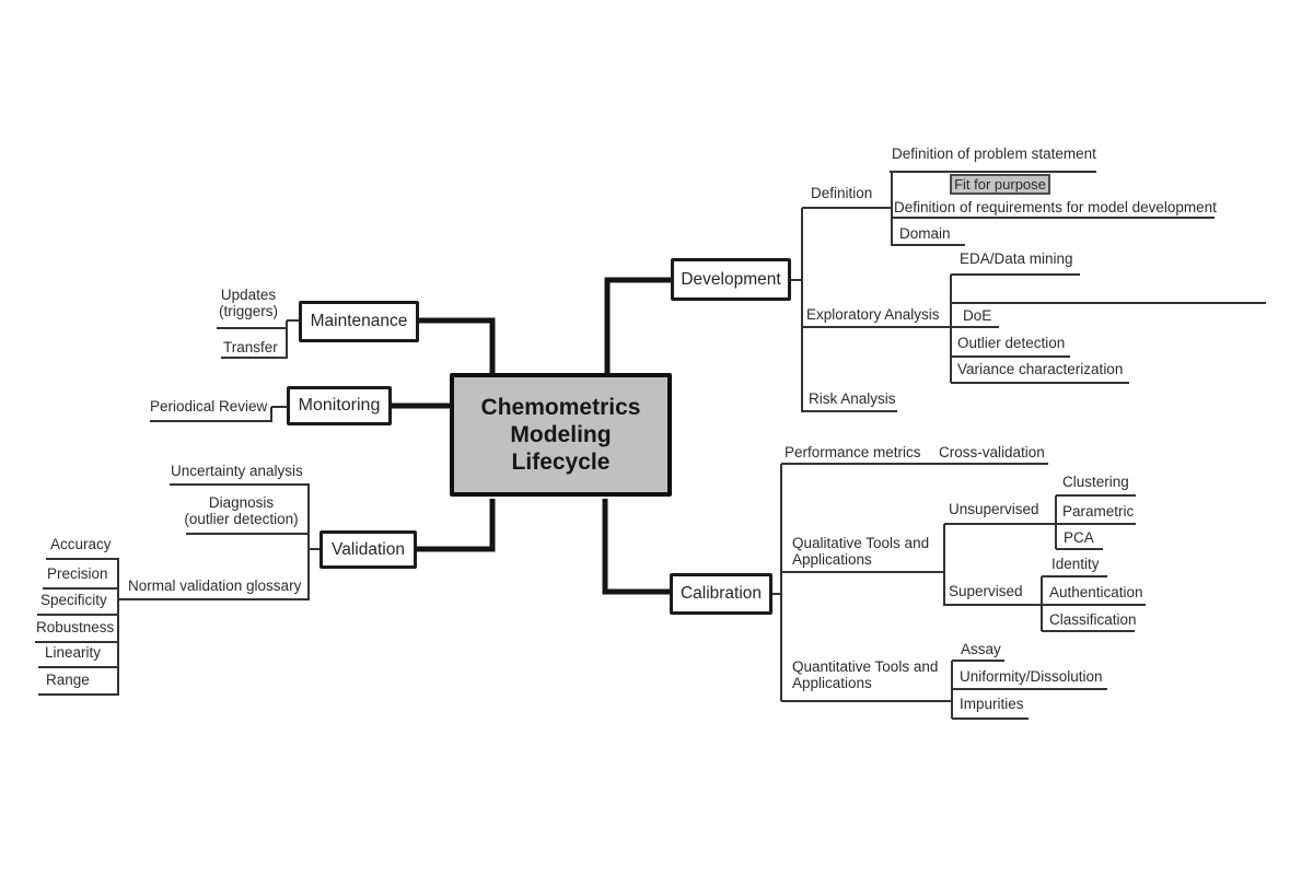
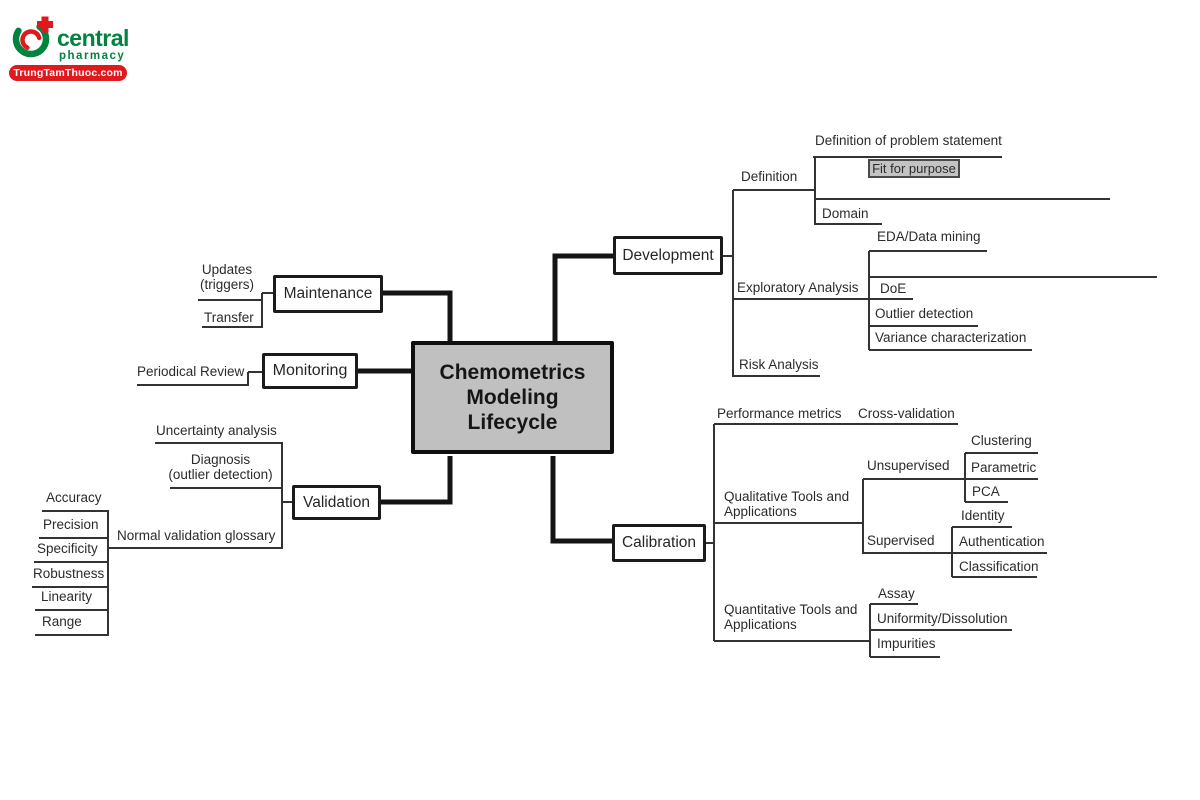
+ central
+ pharmacy
+ TrungTamThuoc.com
  Chemometrics
  Modeling
  Lifecycle
  Development
  Calibration
  Maintenance
  Monitoring
  Validation
  Fit for purpose
  Definition
  Definition of problem statement
- Definition of requirements for model development
  Domain
  Exploratory Analysis
  EDA/Data mining
  DoE
  Outlier detection
  Variance characterization
  Risk Analysis
  Performance metrics
  Cross-validation
  Qualitative Tools and
  Applications
  Unsupervised
  Clustering
  Parametric
  PCA
  Supervised
  Identity
  Authentication
  Classification
  Quantitative Tools and
  Applications
  Assay
  Uniformity/Dissolution
  Impurities
  Uncertainty analysis
  Diagnosis
  (outlier detection)
  Normal validation glossary
  Accuracy
  Precision
  Specificity
  Robustness
  Linearity
  Range
  Periodical Review
  Updates
  (triggers)
  Transfer
